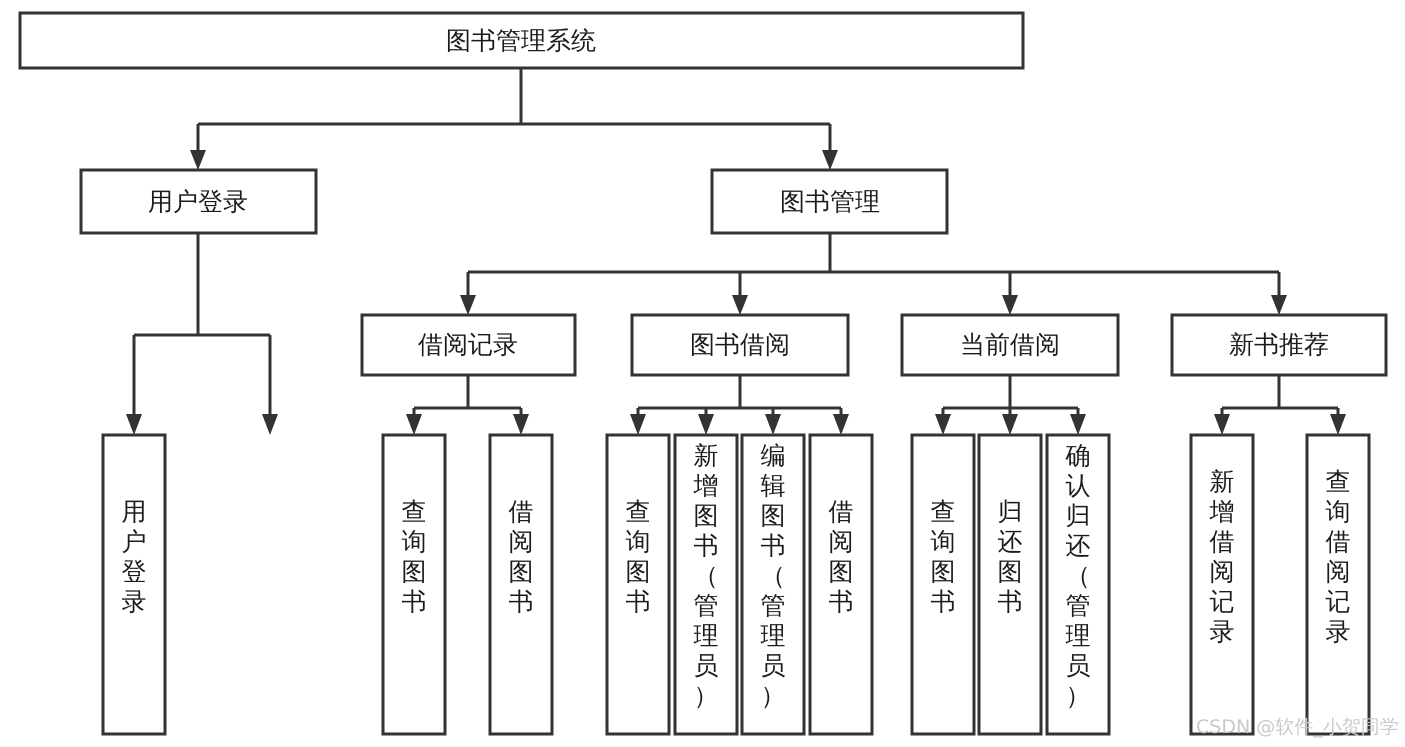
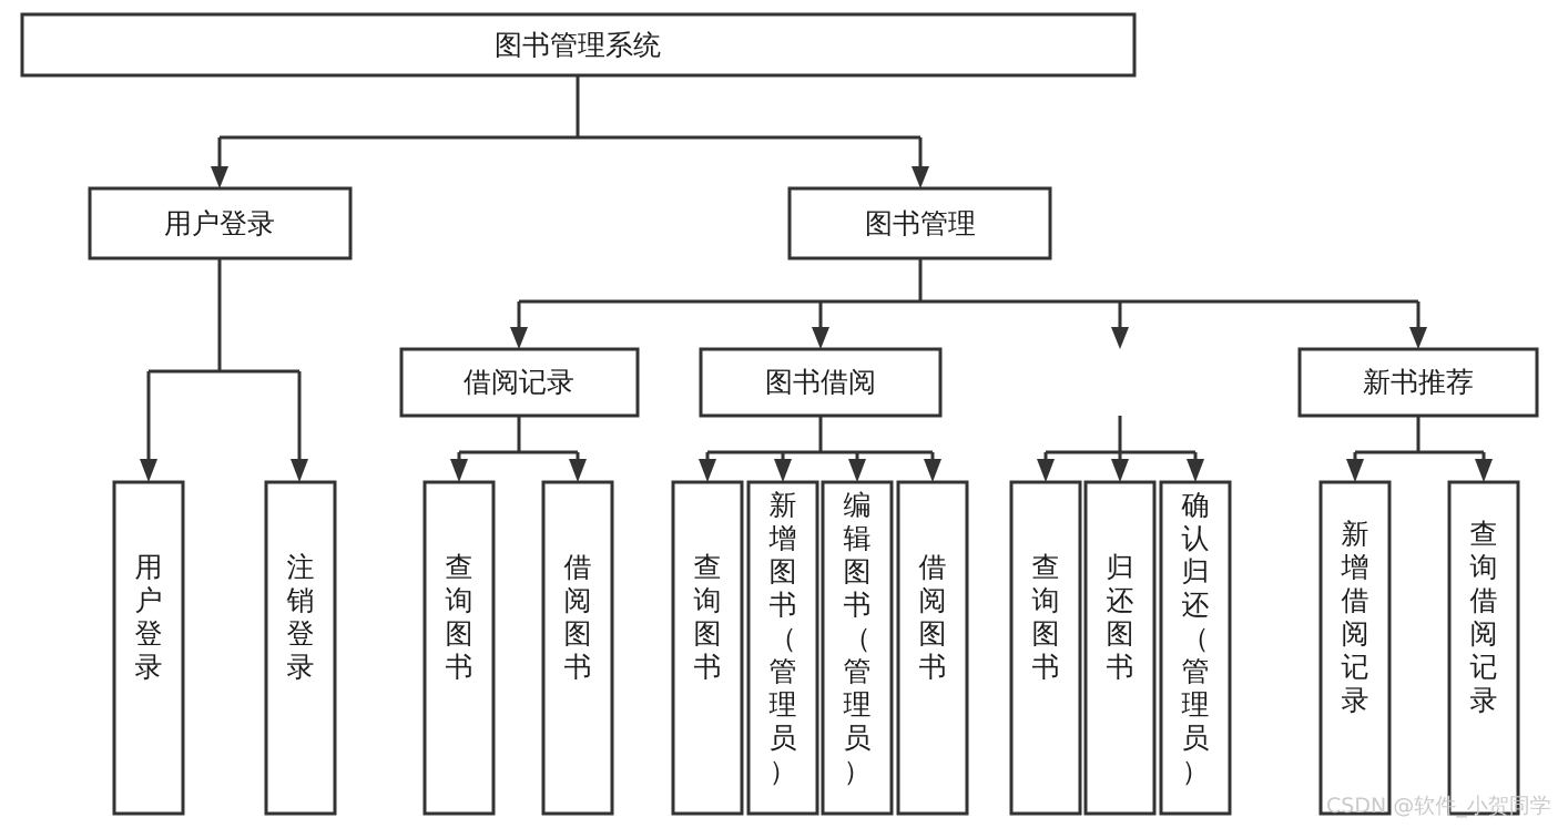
  图书管理系统
  用户登录
  图书管理
  借阅记录
  图书借阅
- 当前借阅
  新书推荐
  用户登录
+ 注销登录
  查询图书
  借阅图书
  查询图书
  新增图书（管理员）
  编辑图书（管理员）
  借阅图书
  查询图书
  归还图书
  确认归还（管理员）
  新增借阅记录
  查询借阅记录
  CSDN @软件_小贺同学
